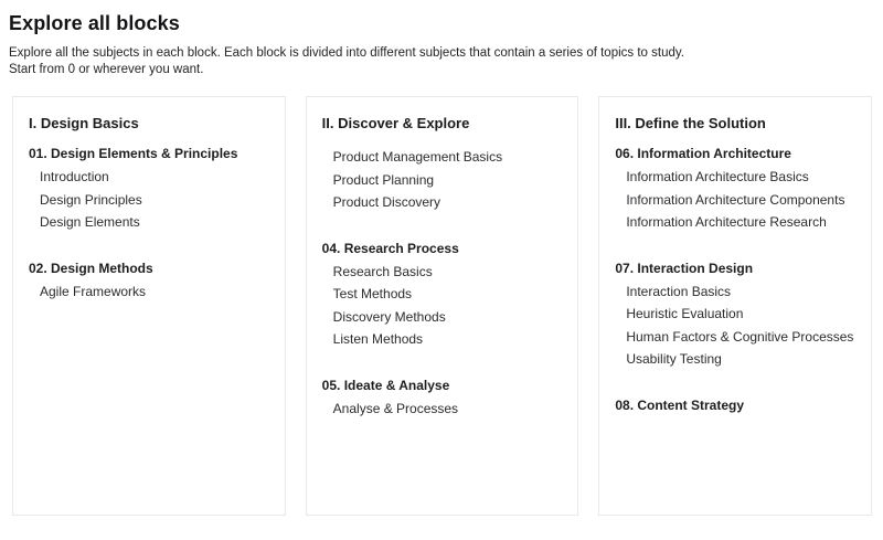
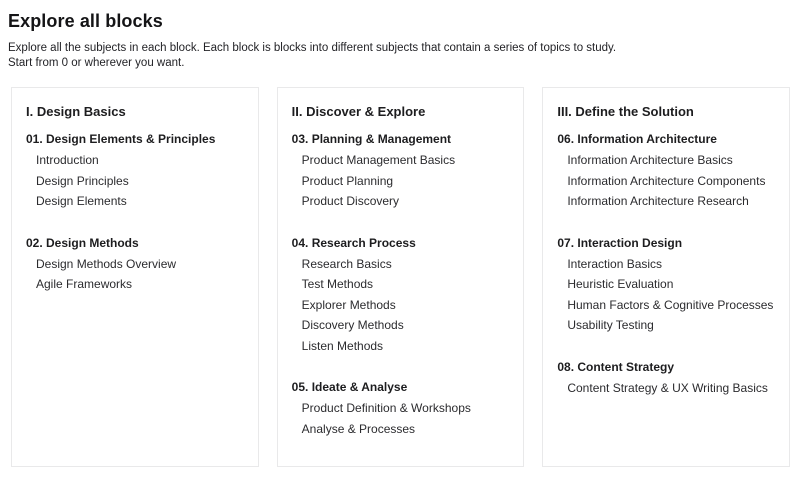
  Explore all blocks
- Explore all the subjects in each block. Each block is divided into different subjects that contain a series of topics to study.
+ Explore all the subjects in each block. Each block is blocks into different subjects that contain a series of topics to study.
  Start from 0 or wherever you want.
  I. Design Basics
  01. Design Elements & Principles
  Introduction
  Design Principles
  Design Elements
  02. Design Methods
+ Design Methods Overview
  Agile Frameworks
  II. Discover & Explore
+ 03. Planning & Management
  Product Management Basics
  Product Planning
  Product Discovery
  04. Research Process
  Research Basics
  Test Methods
+ Explorer Methods
  Discovery Methods
  Listen Methods
  05. Ideate & Analyse
+ Product Definition & Workshops
  Analyse & Processes
  III. Define the Solution
  06. Information Architecture
  Information Architecture Basics
  Information Architecture Components
  Information Architecture Research
  07. Interaction Design
  Interaction Basics
  Heuristic Evaluation
  Human Factors & Cognitive Processes
  Usability Testing
  08. Content Strategy
+ Content Strategy & UX Writing Basics
